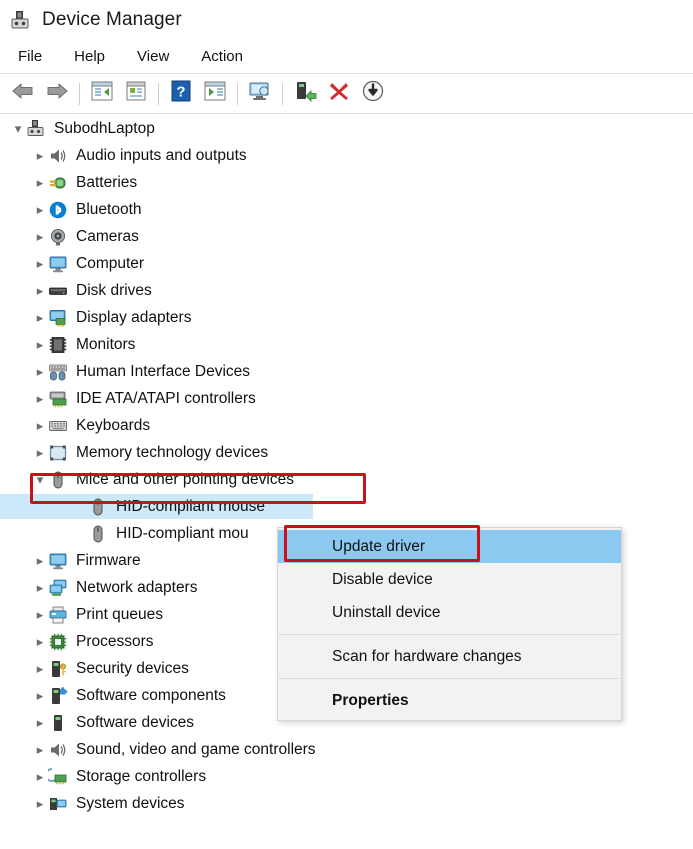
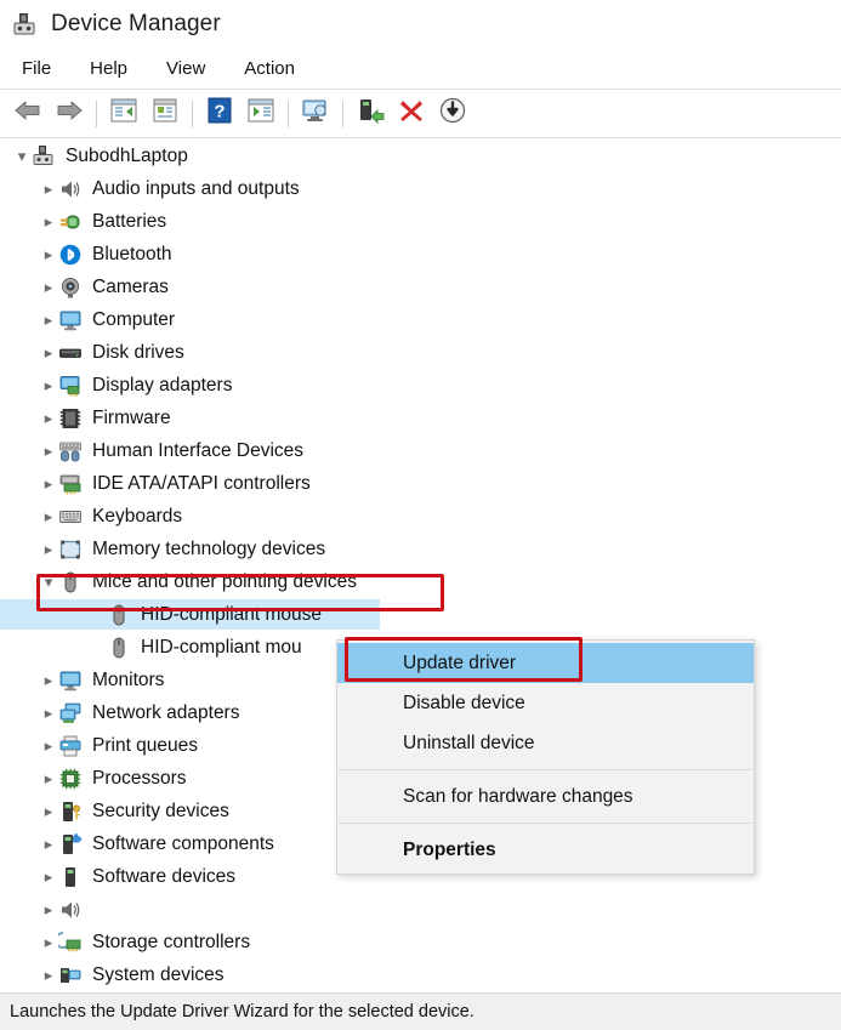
  Device Manager
  File
  Help
  View
  Action
  ?
  ▾
  SubodhLaptop
  ▸
  Audio inputs and outputs
  ▸
  Batteries
  ▸
  Bluetooth
  ▸
  Cameras
  ▸
  Computer
  ▸
  Disk drives
  ▸
  Display adapters
  ▸
- Monitors
+ Firmware
  ▸
  Human Interface Devices
  ▸
  IDE ATA/ATAPI controllers
  ▸
  Keyboards
  ▸
  Memory technology devices
  ▾
  Mice and other pointing devices
  HID-compliant mouse
  HID-compliant mou
  ▸
- Firmware
+ Monitors
  ▸
  Network adapters
  ▸
  Print queues
  ▸
  Processors
  ▸
  Security devices
  ▸
  Software components
  ▸
  Software devices
  ▸
- Sound, video and game controllers
  ▸
  Storage controllers
  ▸
  System devices
  Update driver
  Disable device
  Uninstall device
  Scan for hardware changes
  Properties
+ Launches the Update Driver Wizard for the selected device.
